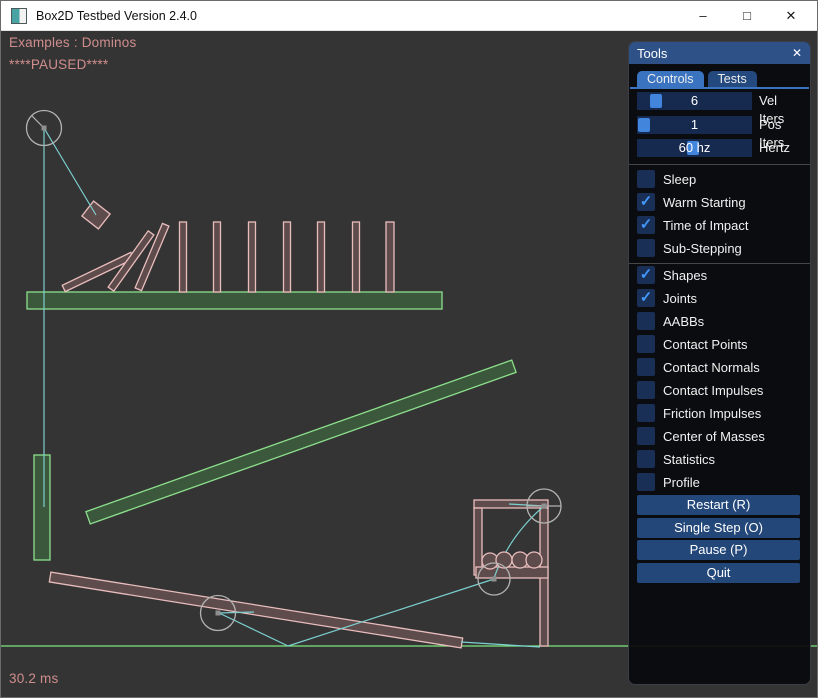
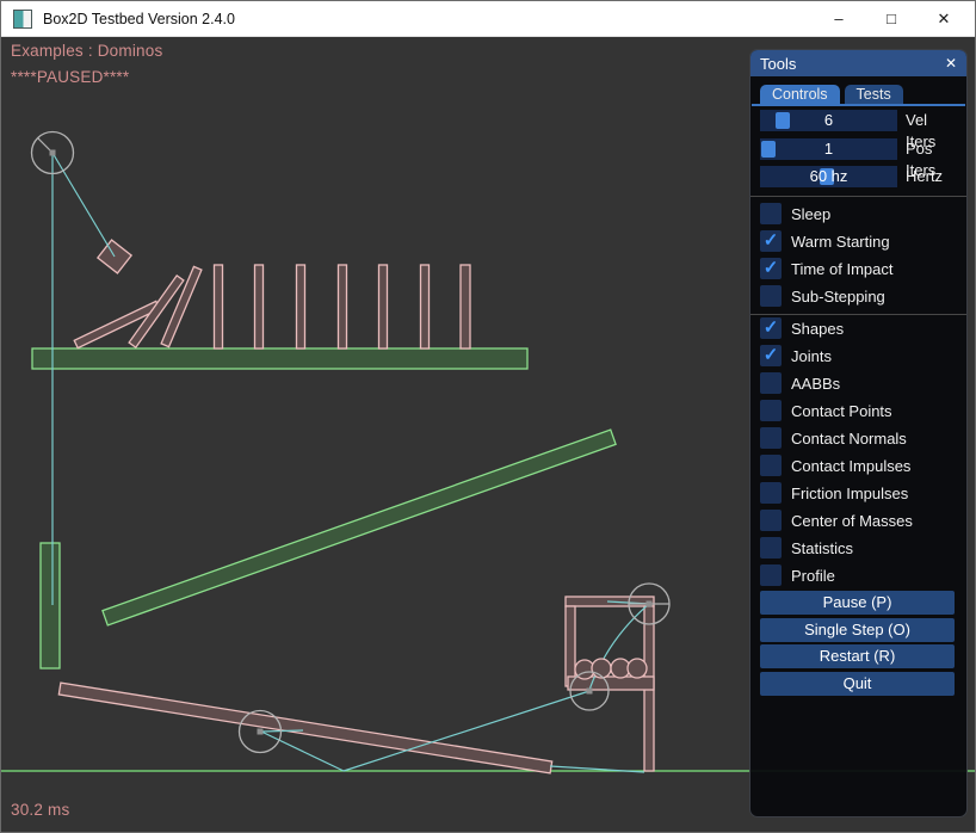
  Box2D Testbed Version 2.4.0
  –
  □
  ✕
  Examples : Dominos
  ****PAUSED****
  30.2 ms
  Tools
  ✕
  Controls
  Tests
  6
  Vel Iters
  1
  Pos Iters
  60 hz
  Hertz
  Sleep
  ✓
  Warm Starting
  ✓
  Time of Impact
  Sub-Stepping
  ✓
  Shapes
  ✓
  Joints
  AABBs
  Contact Points
  Contact Normals
  Contact Impulses
  Friction Impulses
  Center of Masses
  Statistics
  Profile
- Restart (R)
+ Pause (P)
  Single Step (O)
- Pause (P)
+ Restart (R)
  Quit
